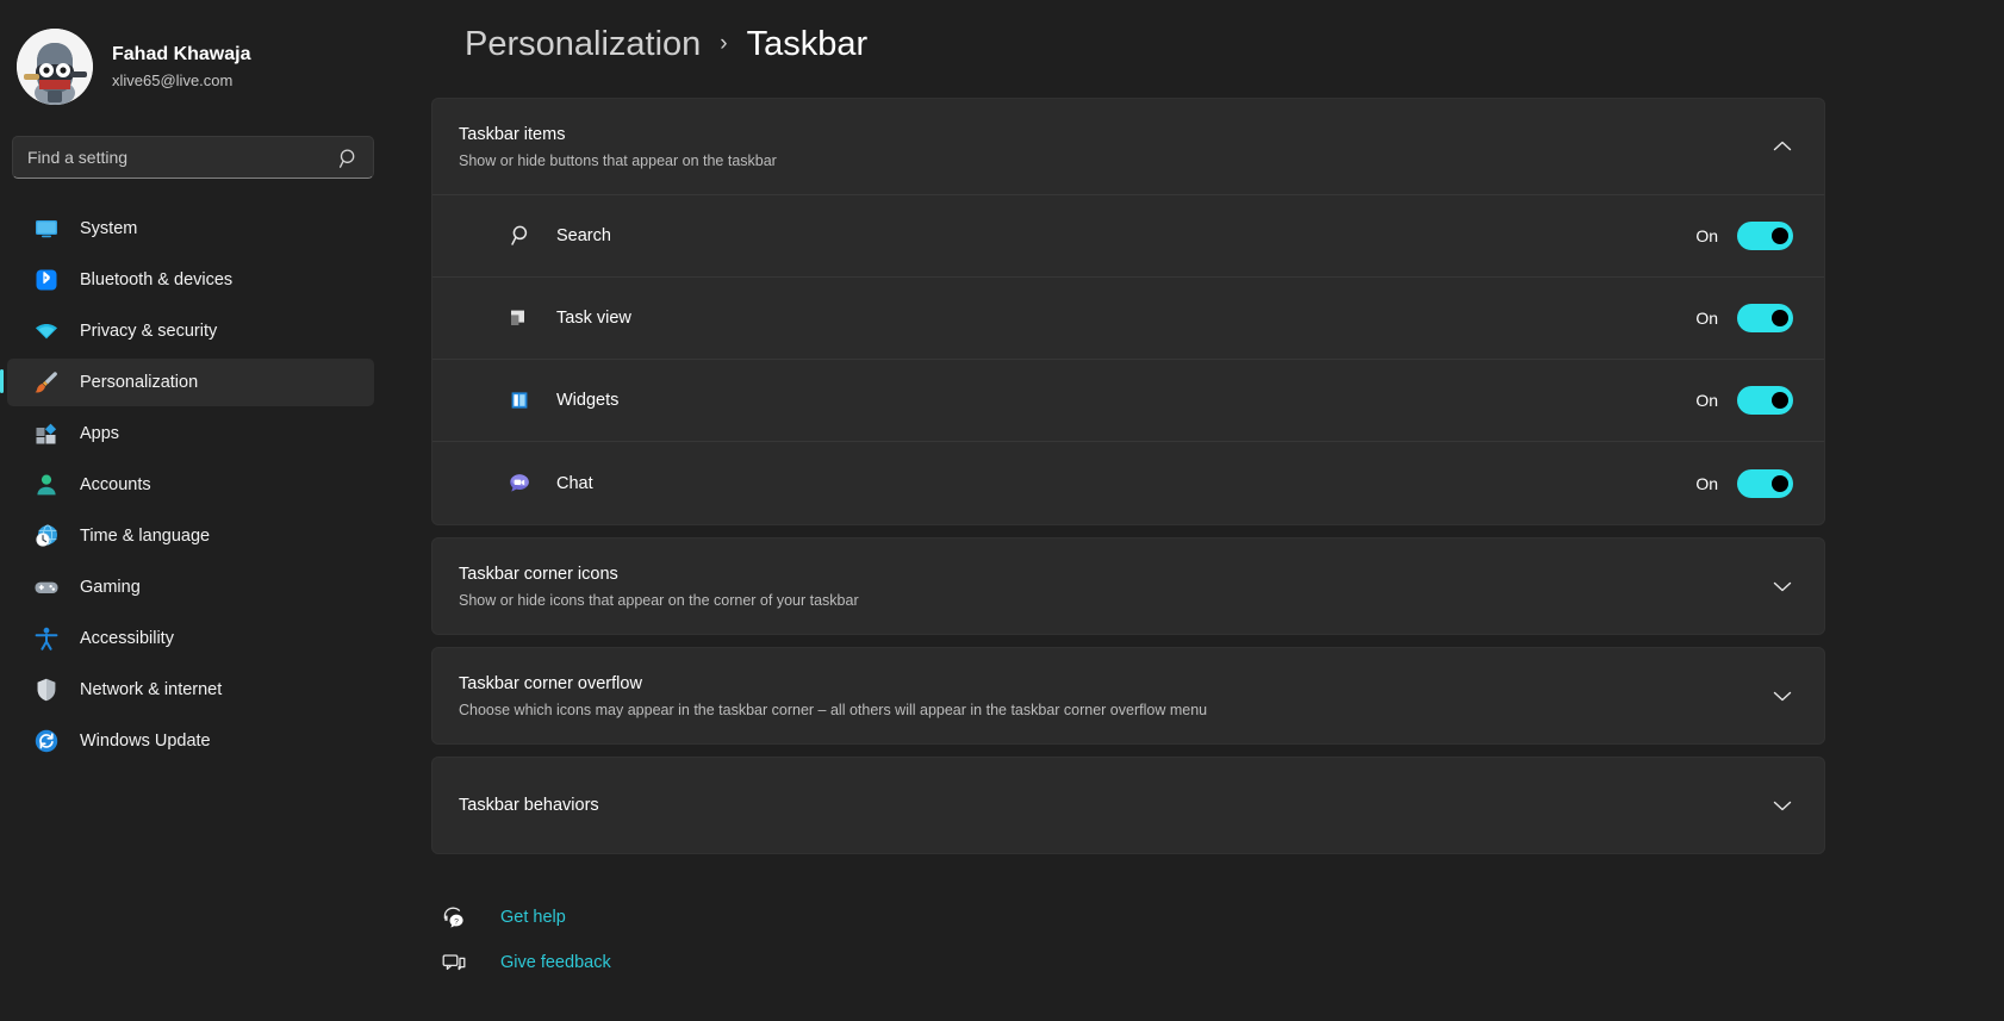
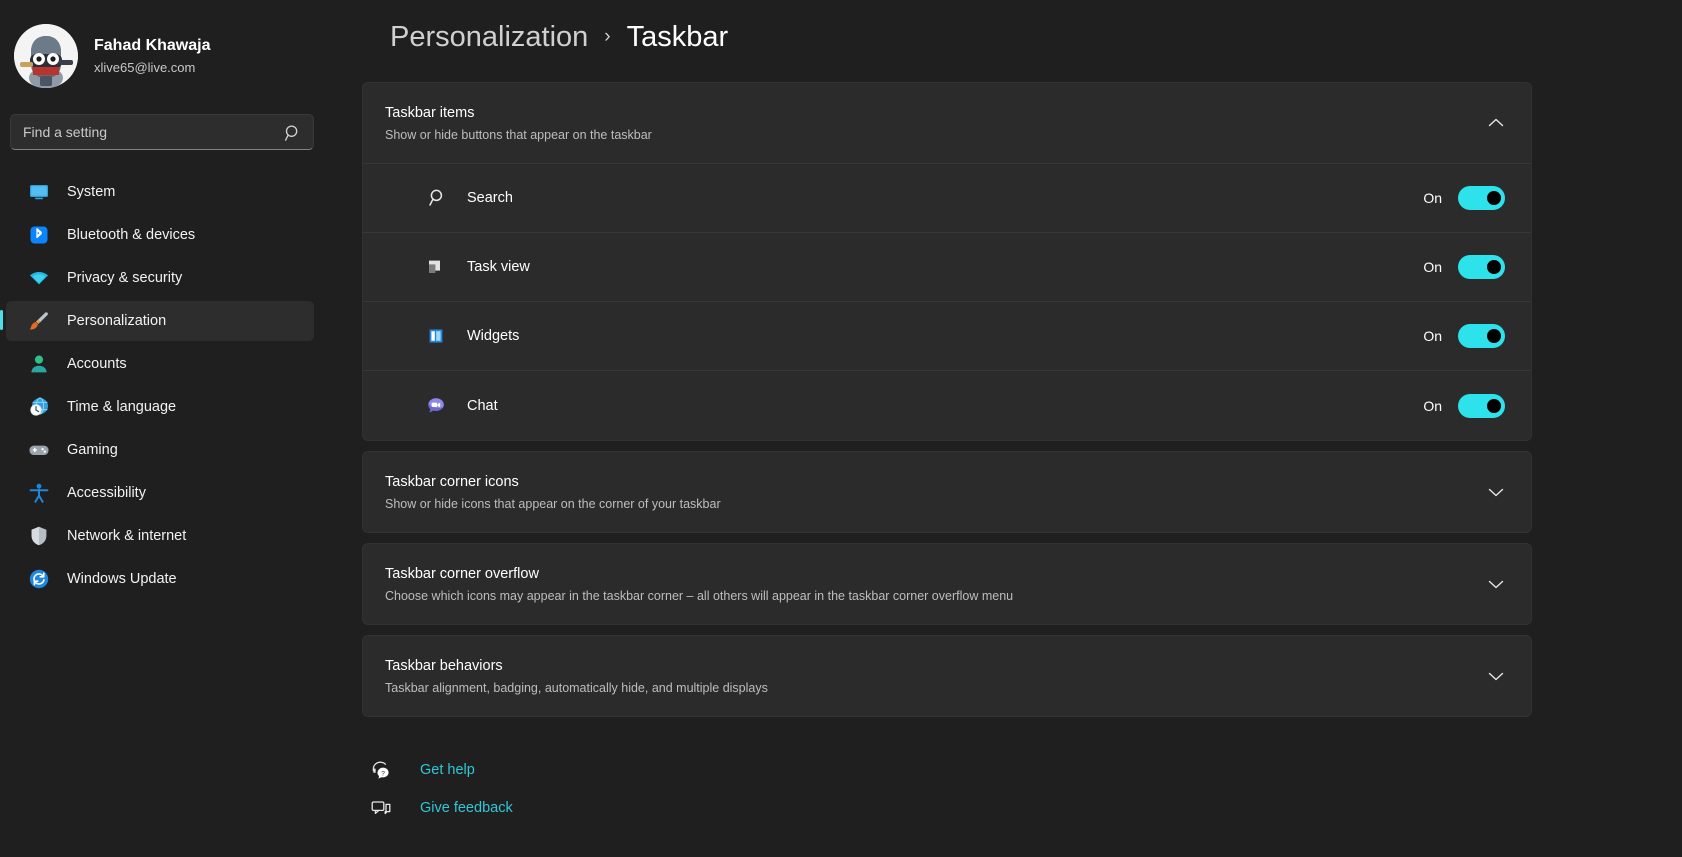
  Fahad Khawaja
  xlive65@live.com
  Find a setting
  System
  Bluetooth & devices
  Privacy & security
  Personalization
- Apps
  Accounts
  Time & language
  Gaming
  Accessibility
  Network & internet
  Windows Update
  Personalization
  ›
  Taskbar
  Taskbar items
  Show or hide buttons that appear on the taskbar
  Search
  On
  Task view
  On
  Widgets
  On
  Chat
  On
  Taskbar corner icons
  Show or hide icons that appear on the corner of your taskbar
  Taskbar corner overflow
  Choose which icons may appear in the taskbar corner – all others will appear in the taskbar corner overflow menu
  Taskbar behaviors
+ Taskbar alignment, badging, automatically hide, and multiple displays
  Get help
  Give feedback
